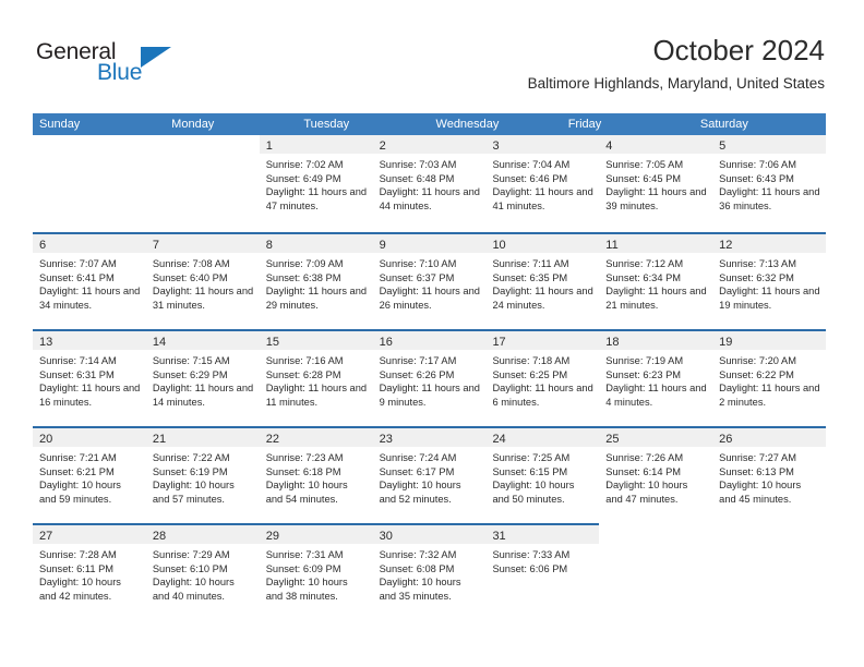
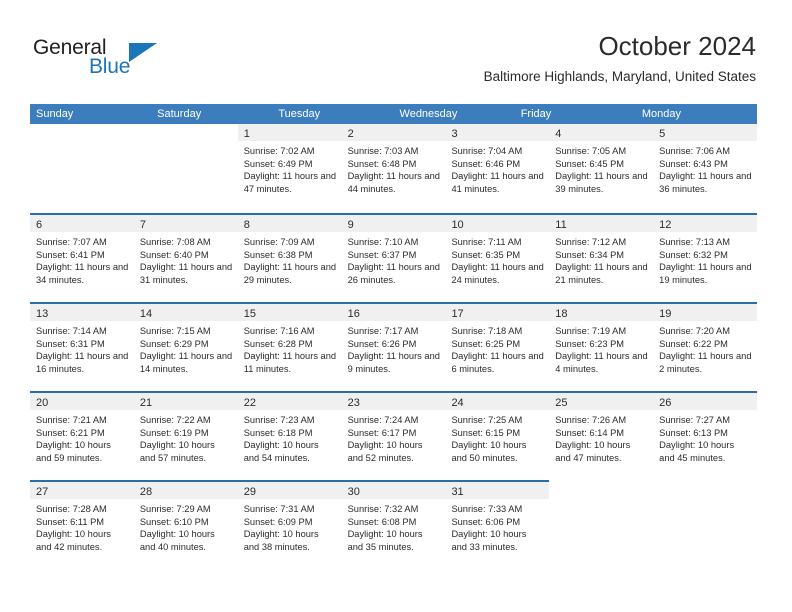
  General
  Blue
  October 2024
  Baltimore Highlands, Maryland, United States
  Sunday
- Monday
+ Saturday
  Tuesday
  Wednesday
  Friday
- Saturday
+ Monday
  1
  Sunrise: 7:02 AM
  Sunset: 6:49 PM
  Daylight: 11 hours and 47 minutes.
  2
  Sunrise: 7:03 AM
  Sunset: 6:48 PM
  Daylight: 11 hours and 44 minutes.
  3
  Sunrise: 7:04 AM
  Sunset: 6:46 PM
  Daylight: 11 hours and 41 minutes.
  4
  Sunrise: 7:05 AM
  Sunset: 6:45 PM
  Daylight: 11 hours and 39 minutes.
  5
  Sunrise: 7:06 AM
  Sunset: 6:43 PM
  Daylight: 11 hours and 36 minutes.
  6
  Sunrise: 7:07 AM
  Sunset: 6:41 PM
  Daylight: 11 hours and 34 minutes.
  7
  Sunrise: 7:08 AM
  Sunset: 6:40 PM
  Daylight: 11 hours and 31 minutes.
  8
  Sunrise: 7:09 AM
  Sunset: 6:38 PM
  Daylight: 11 hours and 29 minutes.
  9
  Sunrise: 7:10 AM
  Sunset: 6:37 PM
  Daylight: 11 hours and 26 minutes.
  10
  Sunrise: 7:11 AM
  Sunset: 6:35 PM
  Daylight: 11 hours and 24 minutes.
  11
  Sunrise: 7:12 AM
  Sunset: 6:34 PM
  Daylight: 11 hours and 21 minutes.
  12
  Sunrise: 7:13 AM
  Sunset: 6:32 PM
  Daylight: 11 hours and 19 minutes.
  13
  Sunrise: 7:14 AM
  Sunset: 6:31 PM
  Daylight: 11 hours and 16 minutes.
  14
  Sunrise: 7:15 AM
  Sunset: 6:29 PM
  Daylight: 11 hours and 14 minutes.
  15
  Sunrise: 7:16 AM
  Sunset: 6:28 PM
  Daylight: 11 hours and 11 minutes.
  16
  Sunrise: 7:17 AM
  Sunset: 6:26 PM
  Daylight: 11 hours and 9 minutes.
  17
  Sunrise: 7:18 AM
  Sunset: 6:25 PM
  Daylight: 11 hours and 6 minutes.
  18
  Sunrise: 7:19 AM
  Sunset: 6:23 PM
  Daylight: 11 hours and 4 minutes.
  19
  Sunrise: 7:20 AM
  Sunset: 6:22 PM
  Daylight: 11 hours and 2 minutes.
  20
  Sunrise: 7:21 AM
  Sunset: 6:21 PM
  Daylight: 10 hours and 59 minutes.
  21
  Sunrise: 7:22 AM
  Sunset: 6:19 PM
  Daylight: 10 hours and 57 minutes.
  22
  Sunrise: 7:23 AM
  Sunset: 6:18 PM
  Daylight: 10 hours and 54 minutes.
  23
  Sunrise: 7:24 AM
  Sunset: 6:17 PM
  Daylight: 10 hours and 52 minutes.
  24
  Sunrise: 7:25 AM
  Sunset: 6:15 PM
  Daylight: 10 hours and 50 minutes.
  25
  Sunrise: 7:26 AM
  Sunset: 6:14 PM
  Daylight: 10 hours and 47 minutes.
  26
  Sunrise: 7:27 AM
  Sunset: 6:13 PM
  Daylight: 10 hours and 45 minutes.
  27
  Sunrise: 7:28 AM
  Sunset: 6:11 PM
  Daylight: 10 hours and 42 minutes.
  28
  Sunrise: 7:29 AM
  Sunset: 6:10 PM
  Daylight: 10 hours and 40 minutes.
  29
  Sunrise: 7:31 AM
  Sunset: 6:09 PM
  Daylight: 10 hours and 38 minutes.
  30
  Sunrise: 7:32 AM
  Sunset: 6:08 PM
  Daylight: 10 hours and 35 minutes.
  31
  Sunrise: 7:33 AM
  Sunset: 6:06 PM
+ Daylight: 10 hours and 33 minutes.
